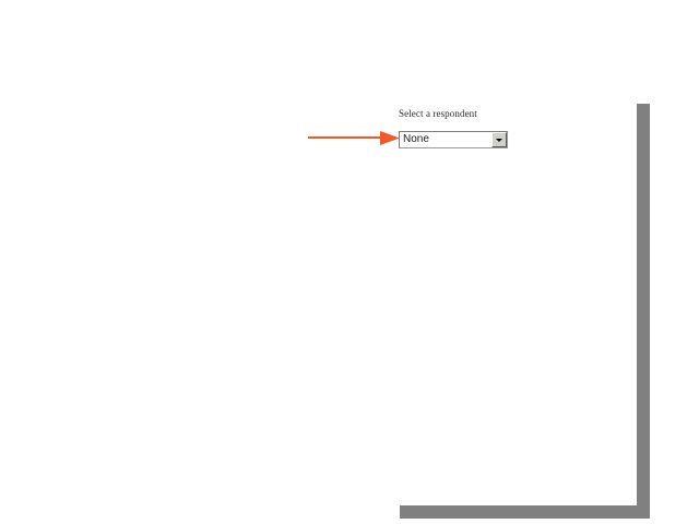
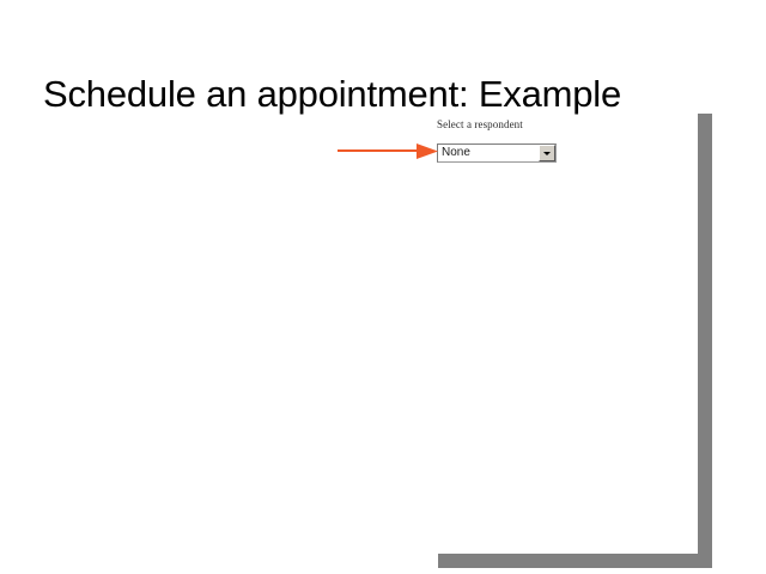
+ Schedule an appointment: Example
  Select a respondent
  None
